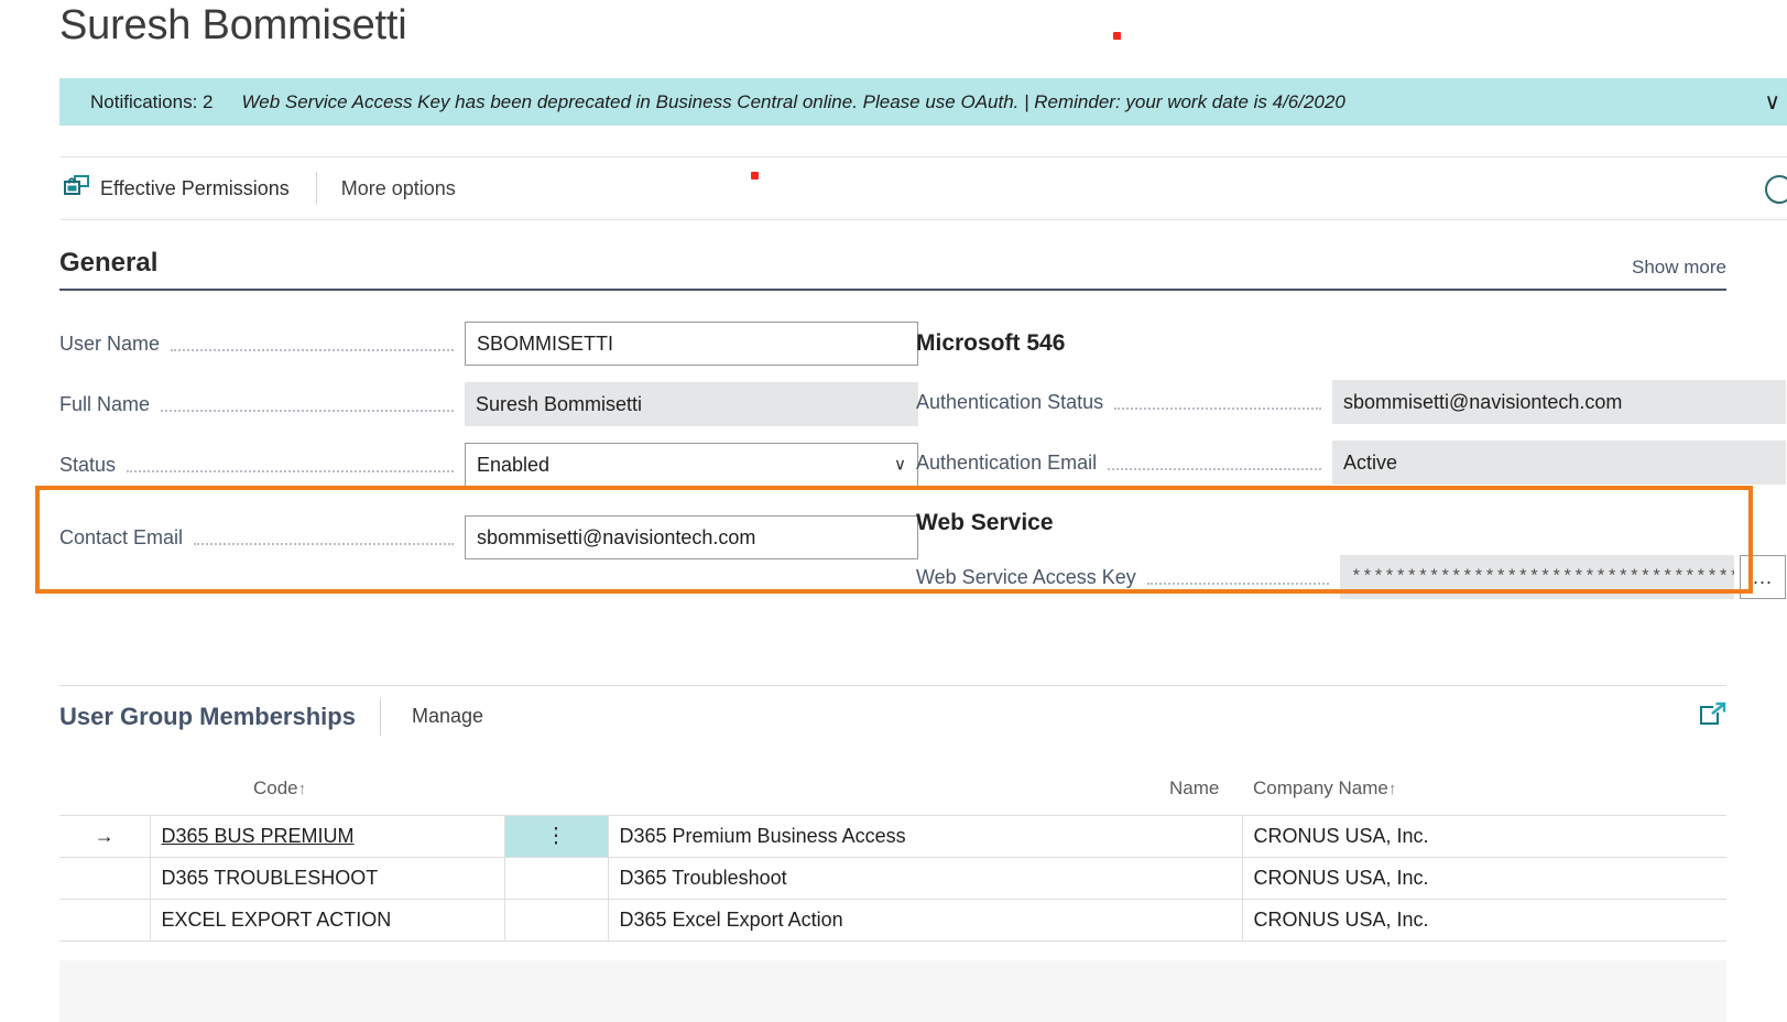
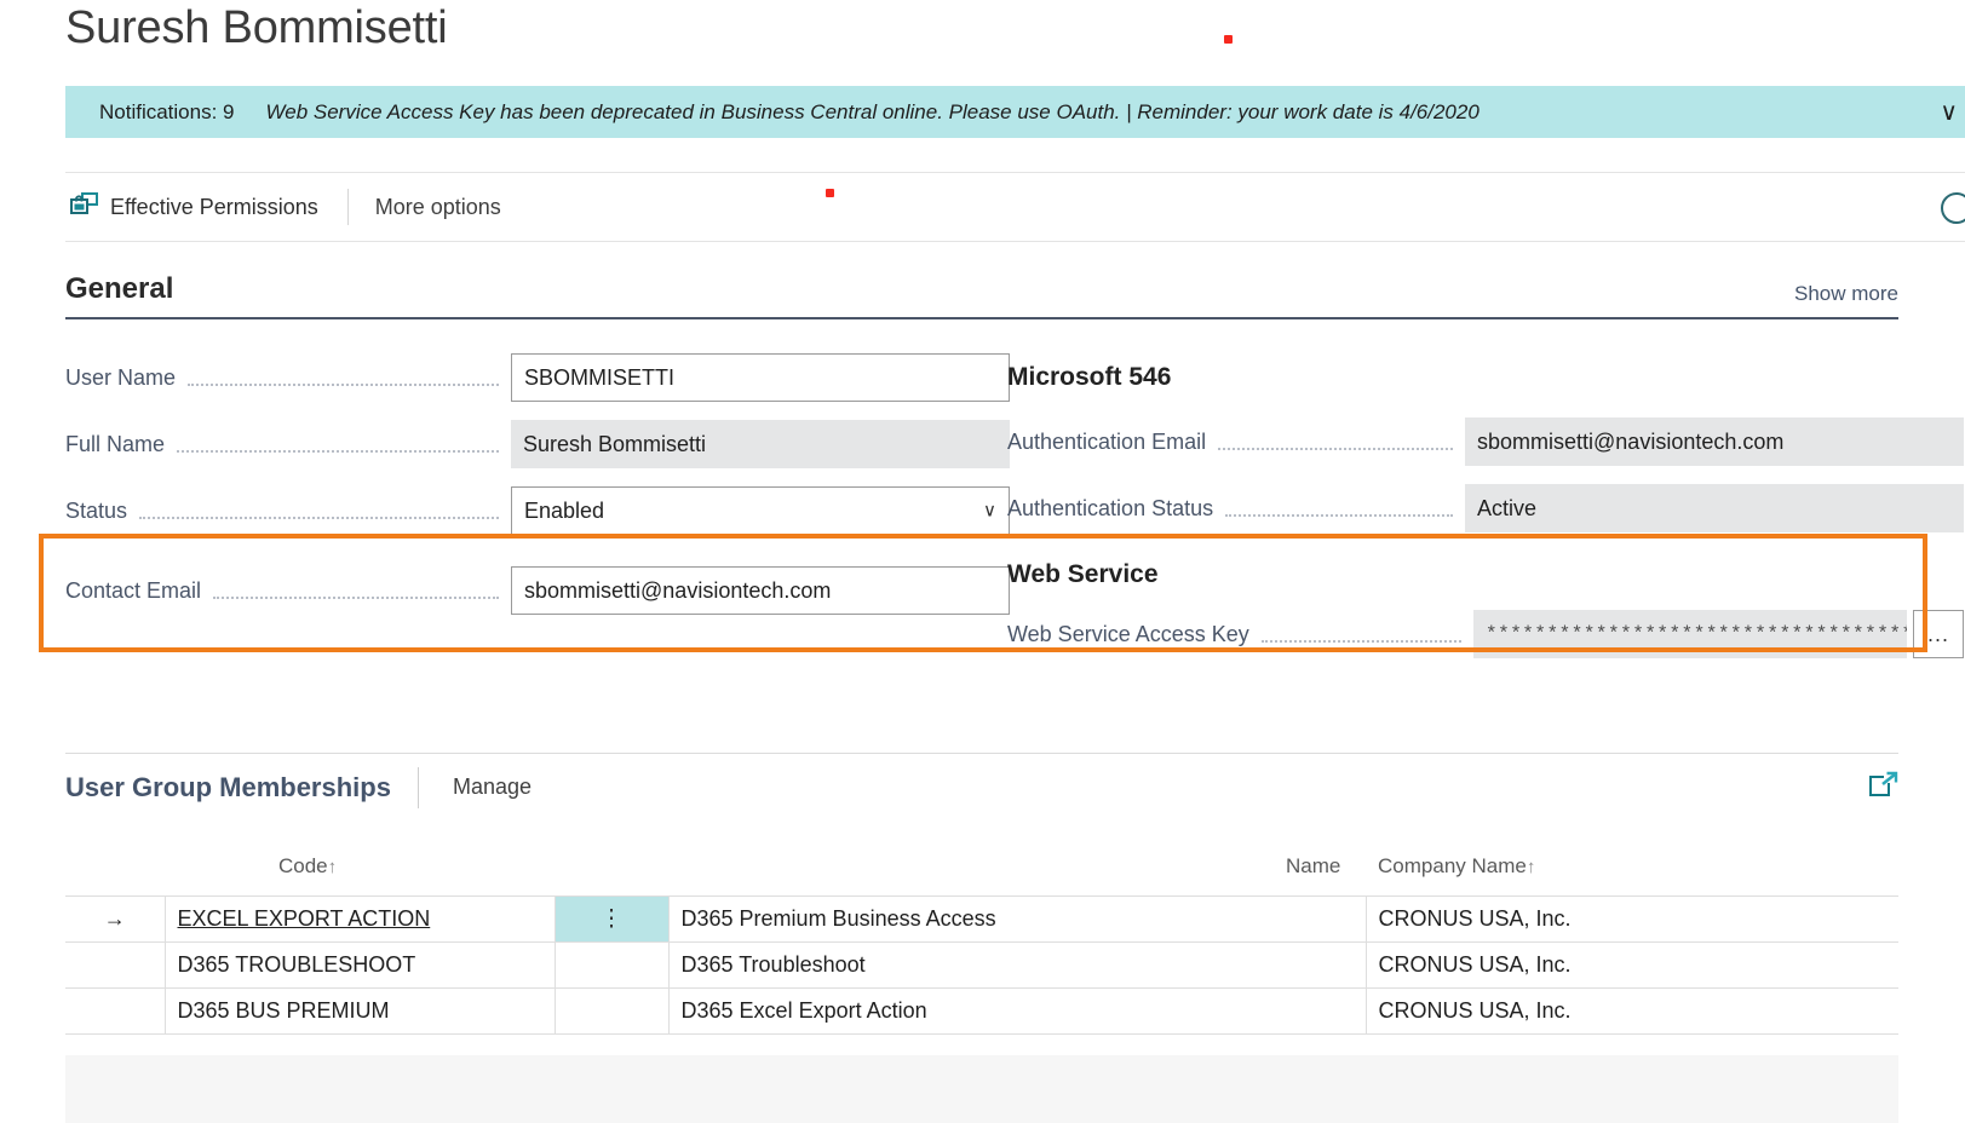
  Suresh Bommisetti
- Notifications: 2
+ Notifications: 9
  Web Service Access Key has been deprecated in Business Central online. Please use OAuth. | Reminder: your work date is 4/6/2020
  ∨
  Effective Permissions
  More options
  General
  Show more
  User Name
  SBOMMISETTI
  Full Name
  Suresh Bommisetti
  Status
  Enabled
  ∨
  Contact Email
  sbommisetti@navisiontech.com
  Microsoft 546
- Authentication Status
+ Authentication Email
  sbommisetti@navisiontech.com
- Authentication Email
+ Authentication Status
  Active
  Web Service
  Web Service Access Key
  **********************************
  ...
  User Group Memberships
  Manage
  	Code↑	Name	Company Name↑
- →	D365 BUS PREMIUM	⋮	D365 Premium Business Access	CRONUS USA, Inc.
+ →	EXCEL EXPORT ACTION	⋮	D365 Premium Business Access	CRONUS USA, Inc.
  	D365 TROUBLESHOOT		D365 Troubleshoot	CRONUS USA, Inc.
- 	EXCEL EXPORT ACTION		D365 Excel Export Action	CRONUS USA, Inc.
+ 	D365 BUS PREMIUM		D365 Excel Export Action	CRONUS USA, Inc.
